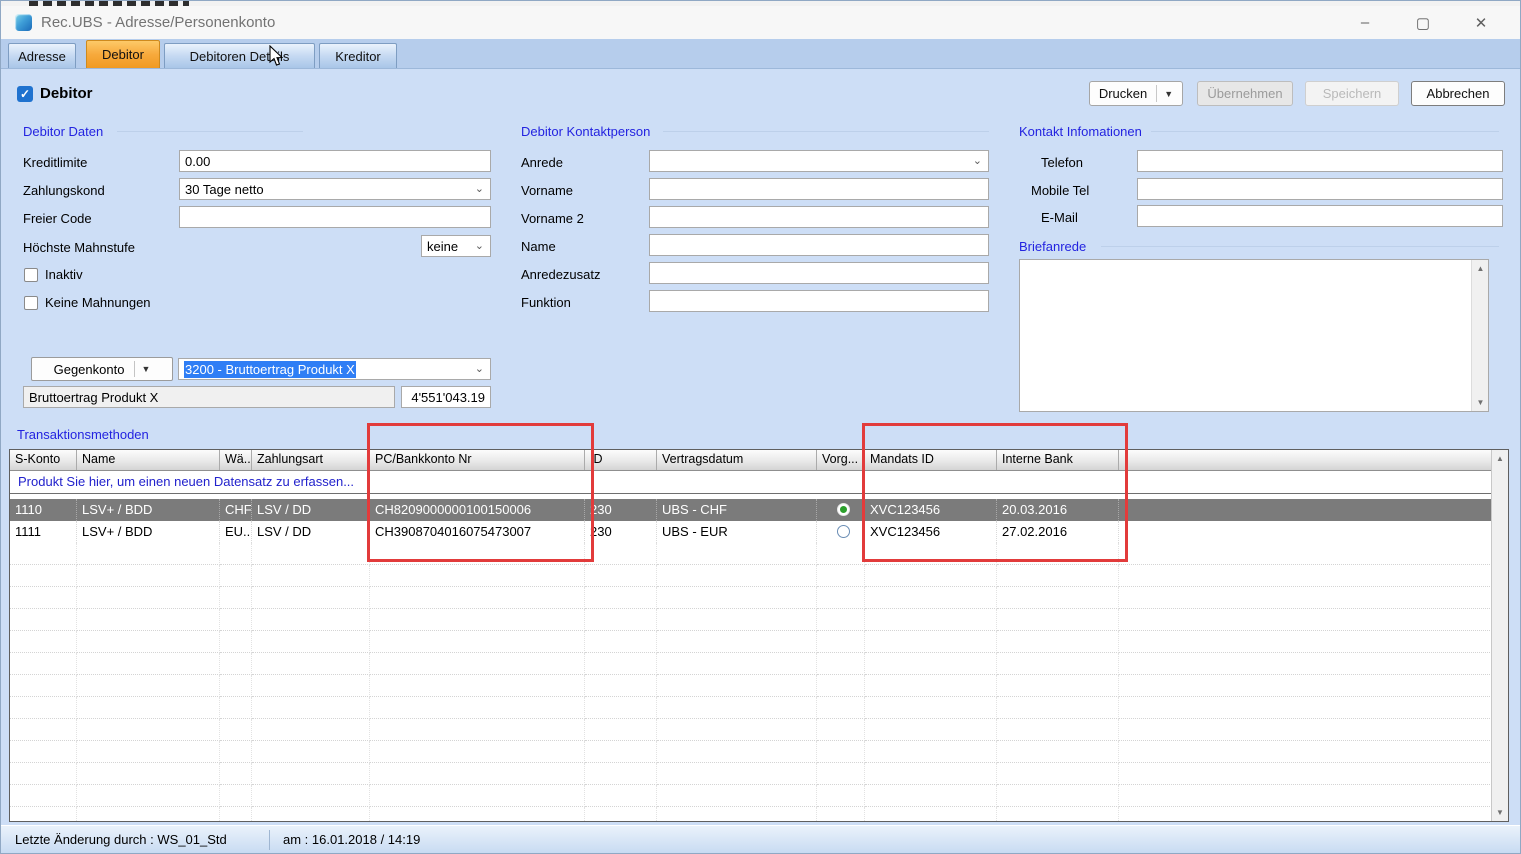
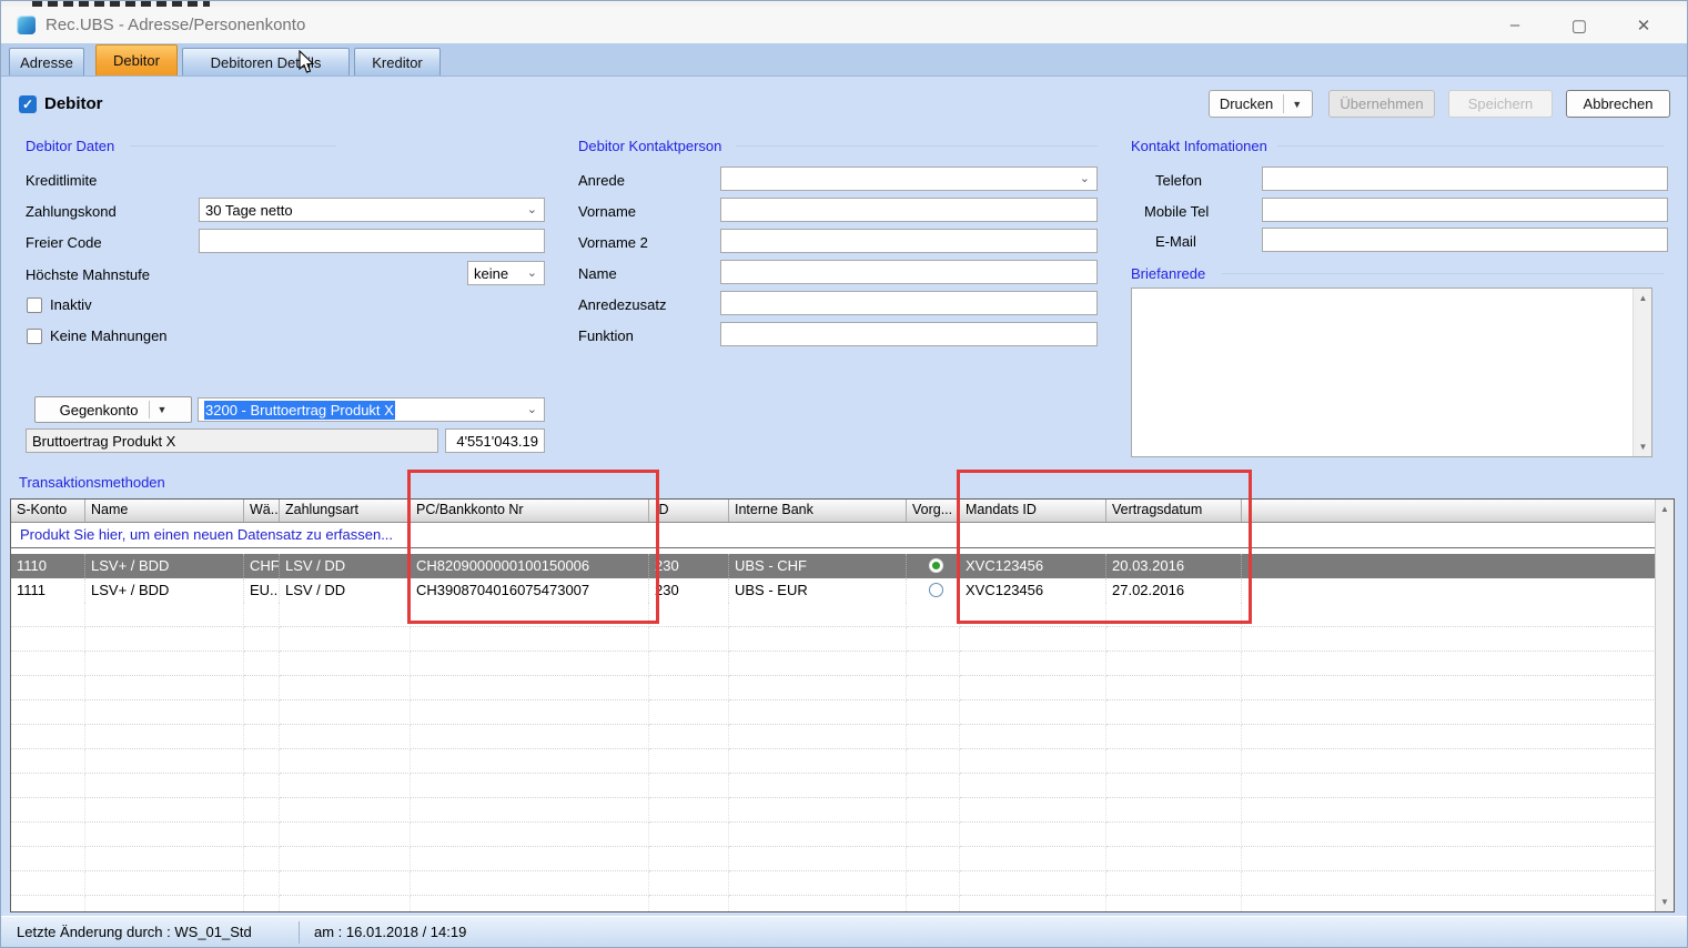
  Rec.UBS - Adresse/Personenkonto
  –
  ▢
  ✕
  Adresse
  Debitor
  Debitoren Detls
  Kreditor
  Drucken
  ▼
  Übernehmen
  Speichern
  Abbrechen
  ✓
  Debitor
  Debitor Daten
  Kreditlimite
- 0.00
  Zahlungskond
  30 Tage netto
  ⌄
  Freier Code
  Höchste Mahnstufe
  keine
  ⌄
  Inaktiv
  Keine Mahnungen
  Gegenkonto
  ▼
  3200 - Bruttoertrag Produkt X
  ⌄
  Bruttoertrag Produkt X
  4'551'043.19
  Debitor Kontaktperson
  Anrede
  ⌄
  Vorname
  Vorname 2
  Name
  Anredezusatz
  Funktion
  Kontakt Infomationen
  Telefon
  Mobile Tel
  E-Mail
  Briefanrede
  ▲
  ▼
  Transaktionsmethoden
  S-Konto
  Name
  Wä..
  Zahlungsart
  PC/Bankkonto Nr
  ID
- Vertragsdatum
+ Interne Bank
  Vorg...
  Mandats ID
- Interne Bank
+ Vertragsdatum
  Produkt Sie hier, um einen neuen Datensatz zu erfassen...
  1110
  LSV+ / BDD
  CHF
  LSV / DD
  CH8209000000100150006
  230
  UBS - CHF
  XVC123456
  20.03.2016
  1111
  LSV+ / BDD
  EU..
  LSV / DD
  CH3908704016075473007
  230
  UBS - EUR
  XVC123456
  27.02.2016
  ▲
  ▼
  Letzte Änderung durch : WS_01_Std
  am : 16.01.2018 / 14:19
